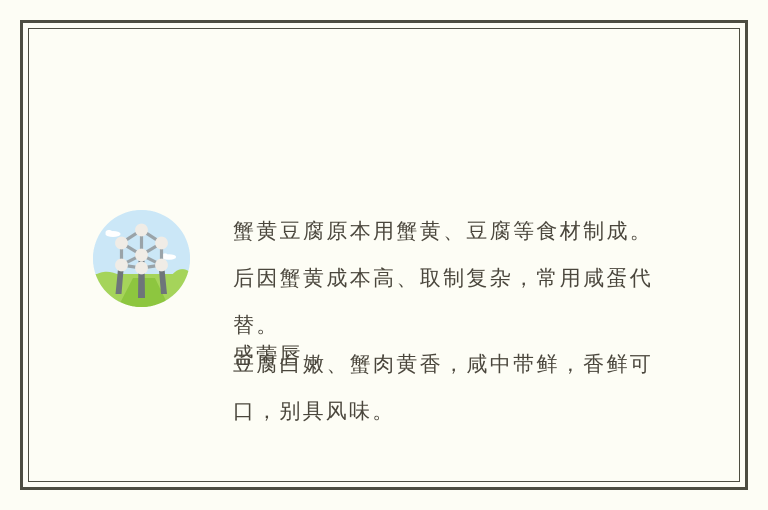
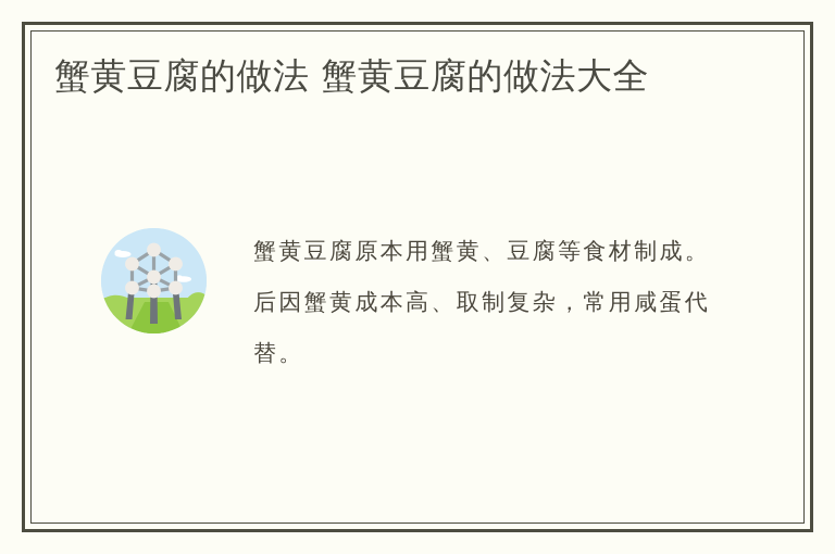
+ 蟹黄豆腐的做法 蟹黄豆腐的做法大全
  蟹黄豆腐原本用蟹黄、豆腐等食材制成。后因蟹黄成本高、取制复杂，常用咸蛋代替。
- 盛蕾唇
- 豆腐白嫩、蟹肉黄香，咸中带鲜，香鲜可口，别具风味。
